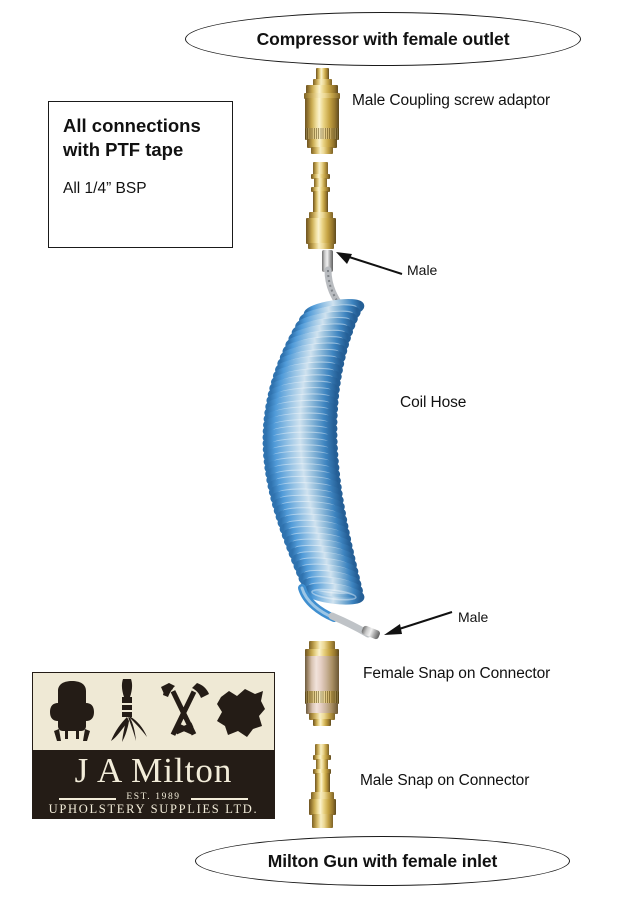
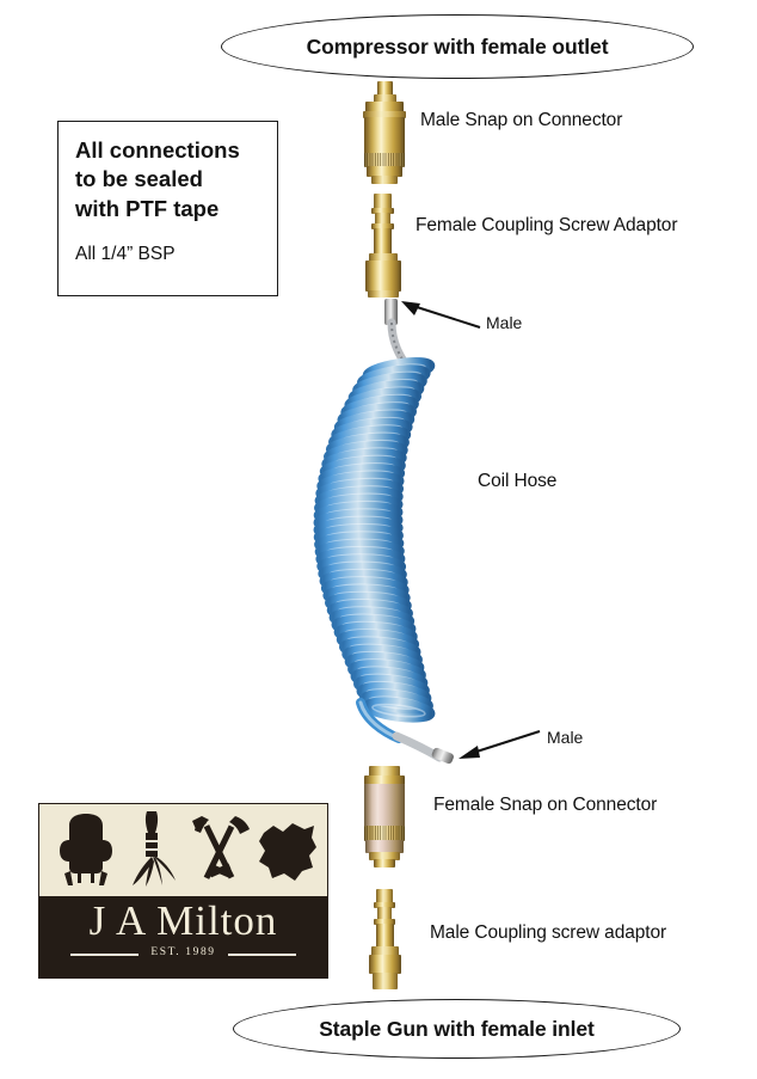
  Compressor with female outlet
  All connections
+ to be sealed
  with PTF tape
  All 1/4” BSP
- Male Coupling screw adaptor
+ Male Snap on Connector
+ Female Coupling Screw Adaptor
  Male
  Coil Hose
  Male
  Female Snap on Connector
- Male Snap on Connector
+ Male Coupling screw adaptor
  J A Milton
  EST. 1989
- UPHOLSTERY SUPPLIES LTD.
- Milton Gun with female inlet
+ Staple Gun with female inlet
